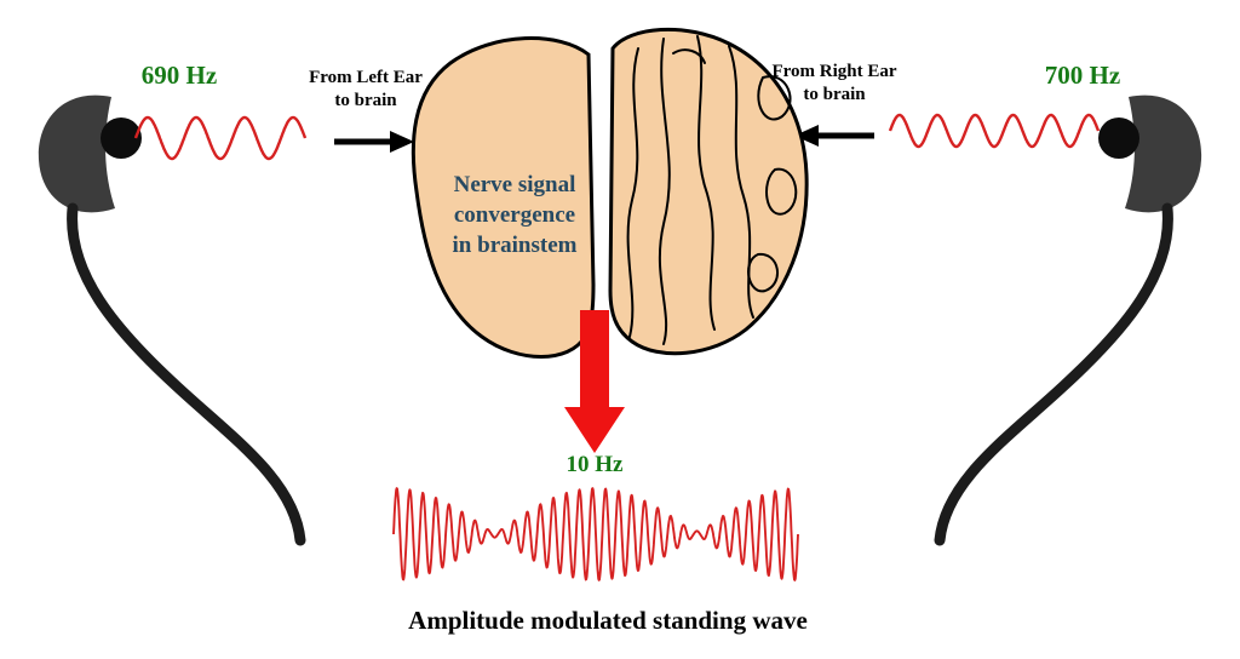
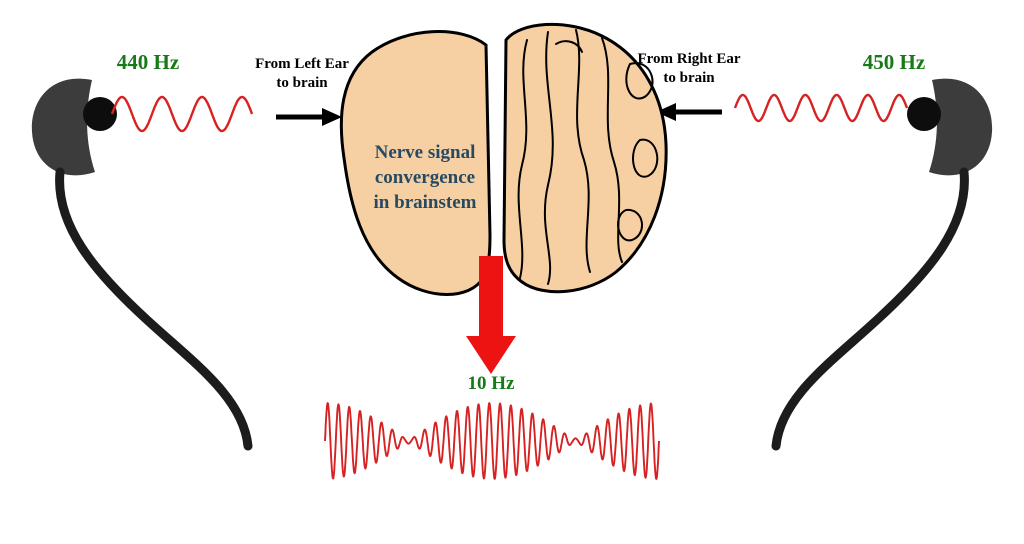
- 690 Hz
+ 440 Hz
  From Left Ear
  to brain
  From Right Ear
  to brain
- 700 Hz
+ 450 Hz
  Nerve signal
  convergence
  in brainstem
  10 Hz
- Amplitude modulated standing wave
